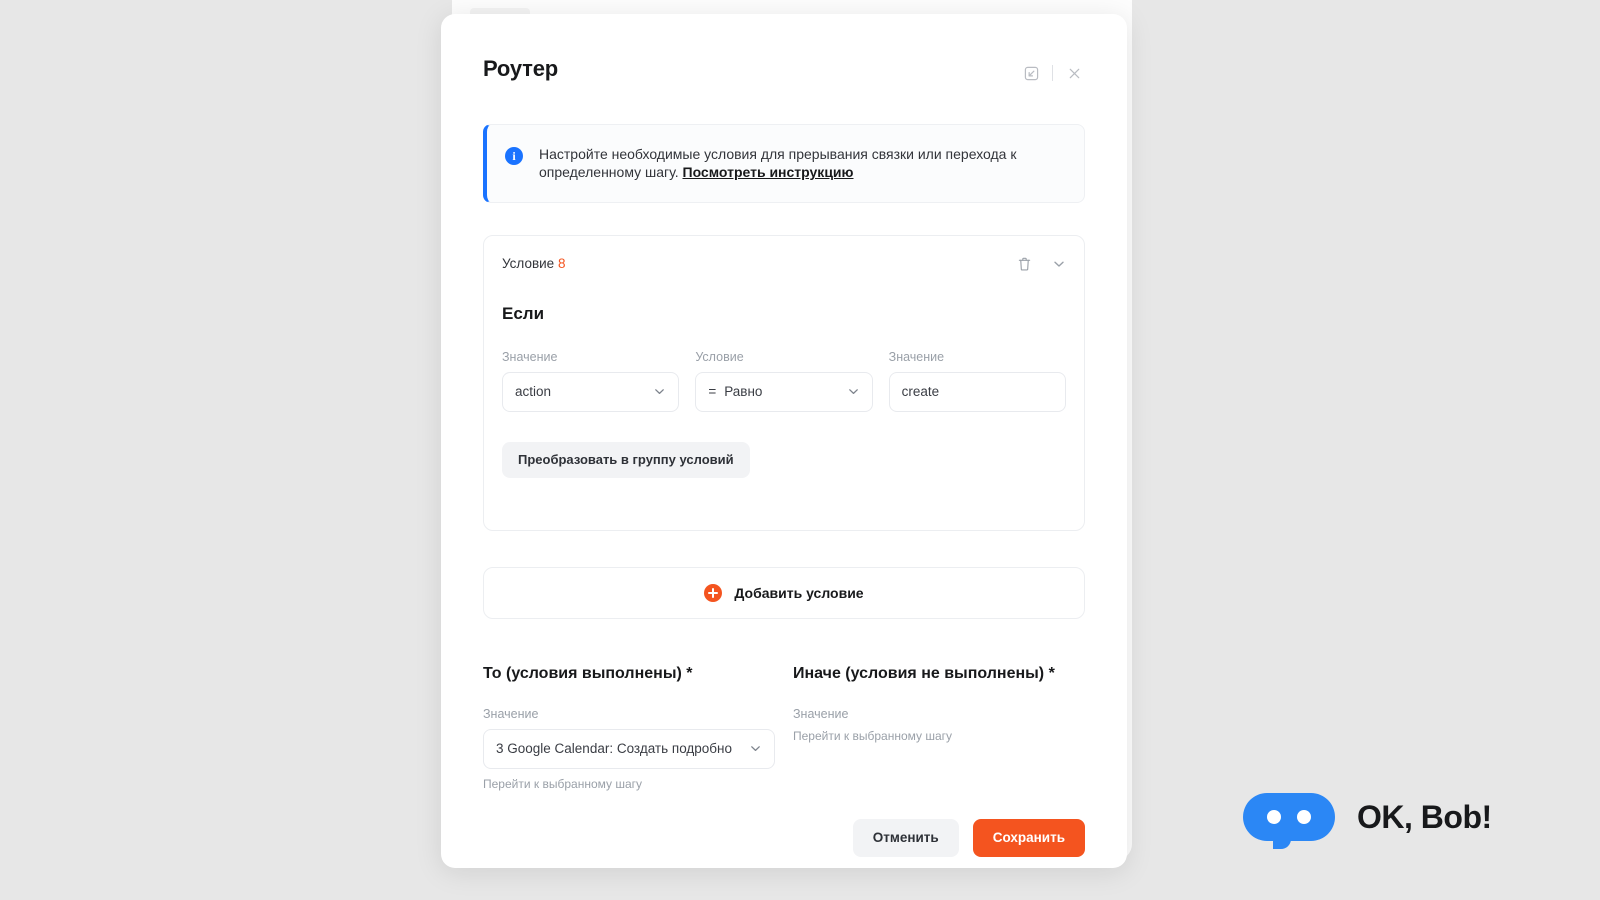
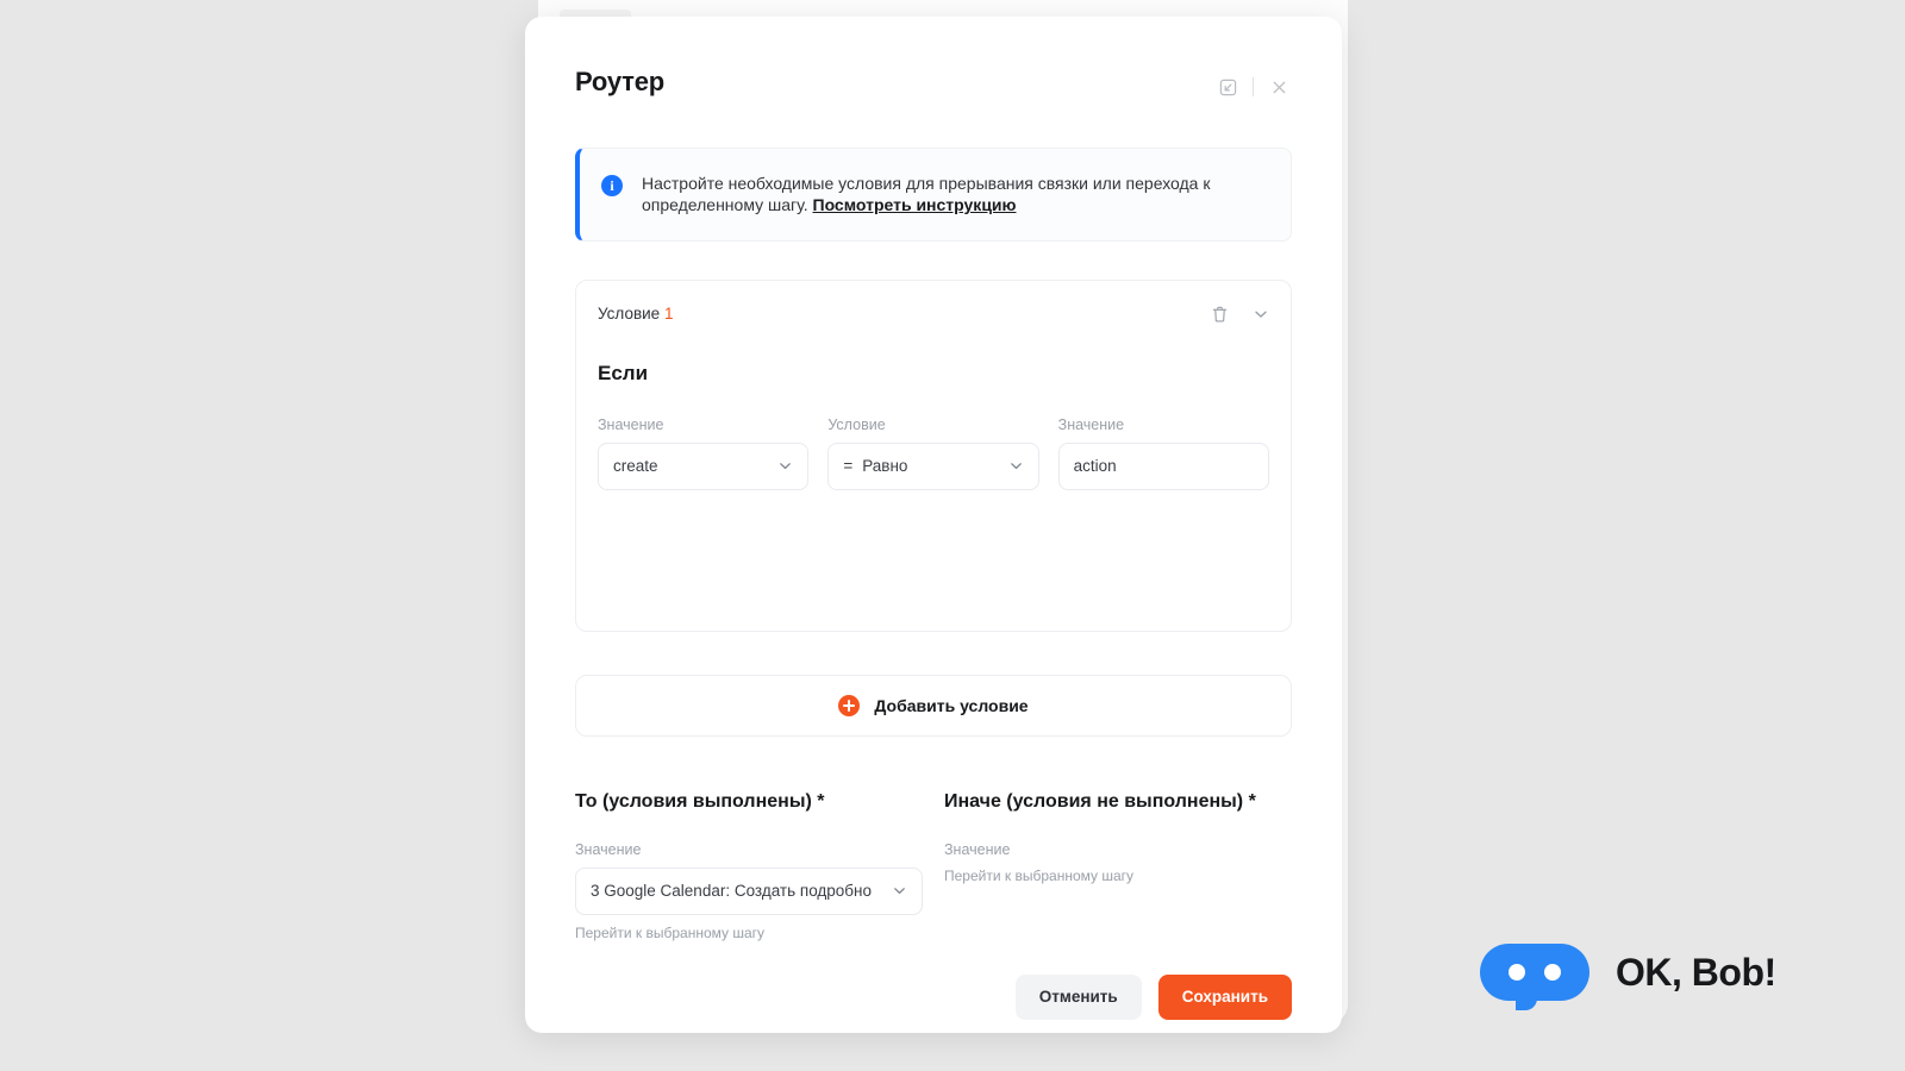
  Роутер
  i
  Настройте необходимые условия для прерывания связки или перехода к определенному шагу. Посмотреть инструкцию
- Условие 8
+ Условие 1
  Если
  Значение
- action
+ create
  Условие
  =
  Равно
  Значение
- create
+ action
- Преобразовать в группу условий
  Добавить условие
  То (условия выполнены) *
  Значение
  3 Google Calendar: Создать подробно
  Перейти к выбранному шагу
  Иначе (условия не выполнены) *
  Значение
  Перейти к выбранному шагу
  Отменить
  Сохранить
  OK, Bob!
